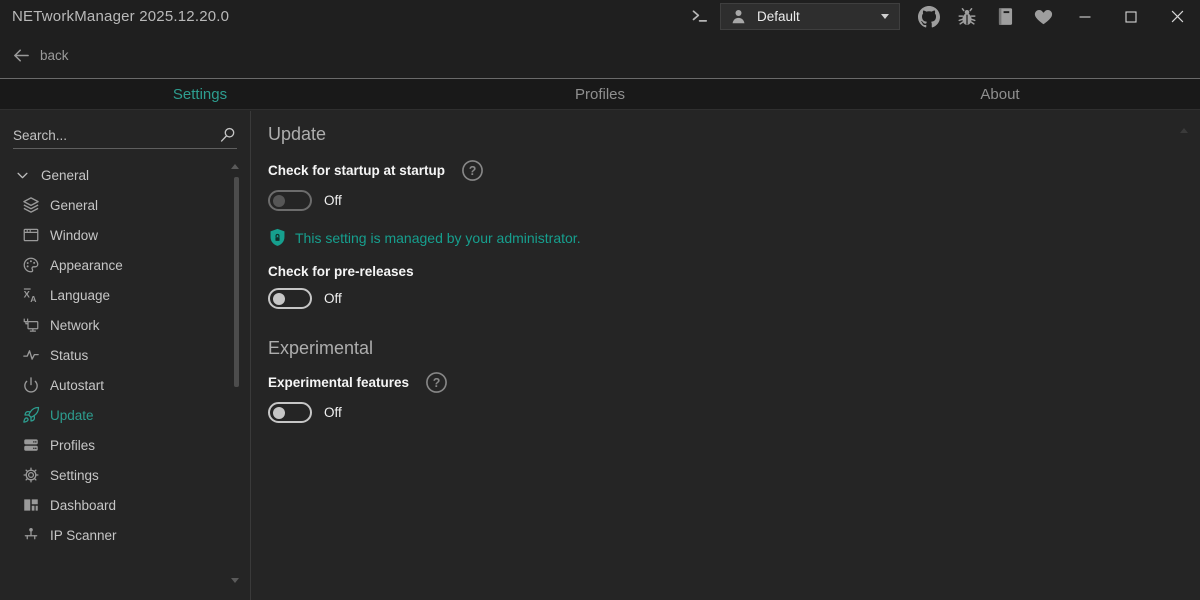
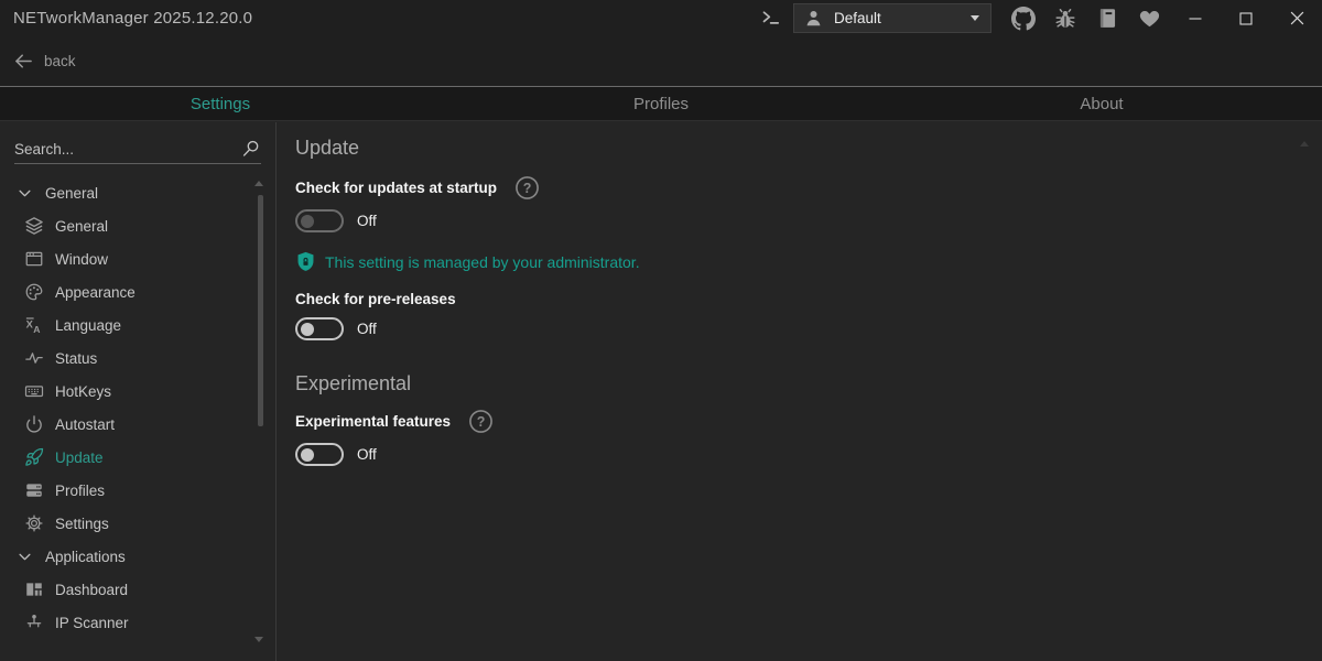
  NETworkManager 2025.12.20.0
  Default
  back
  Settings
  Profiles
  About
  Search...
  General
  General
  Window
  Appearance
  X
  A
  Language
- Network
  Status
+ HotKeys
  Autostart
  Update
  Profiles
  Settings
+ Applications
  Dashboard
  IP Scanner
  Update
- Check for startup at startup
+ Check for updates at startup
  ?
  Off
  This setting is managed by your administrator.
  Check for pre-releases
  Off
  Experimental
  Experimental features
  ?
  Off
